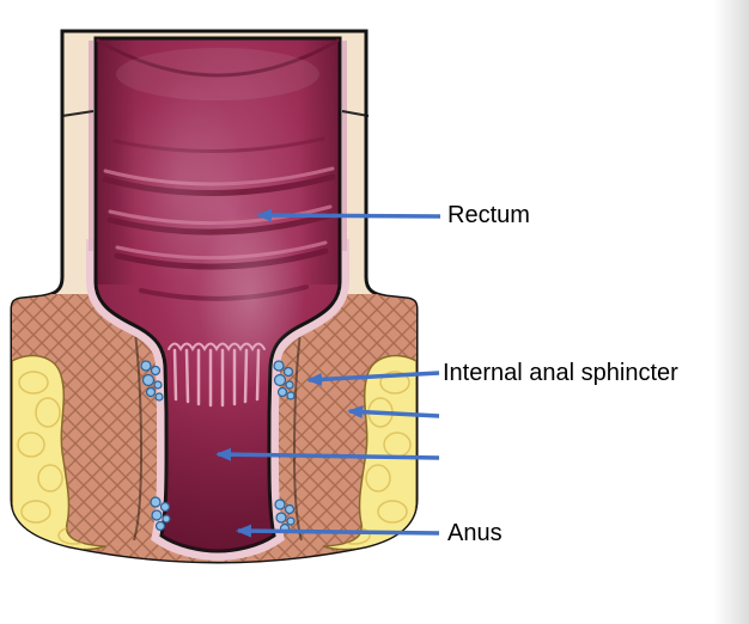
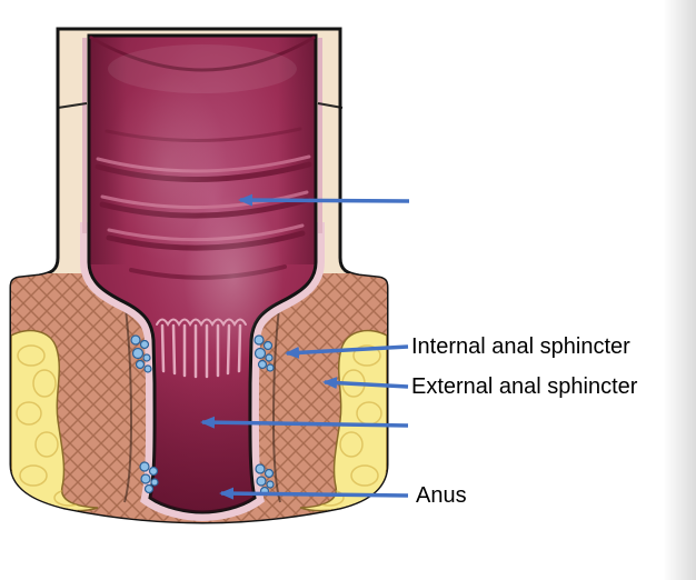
- Rectum
  Internal anal sphincter
+ External anal sphincter
  Anus
